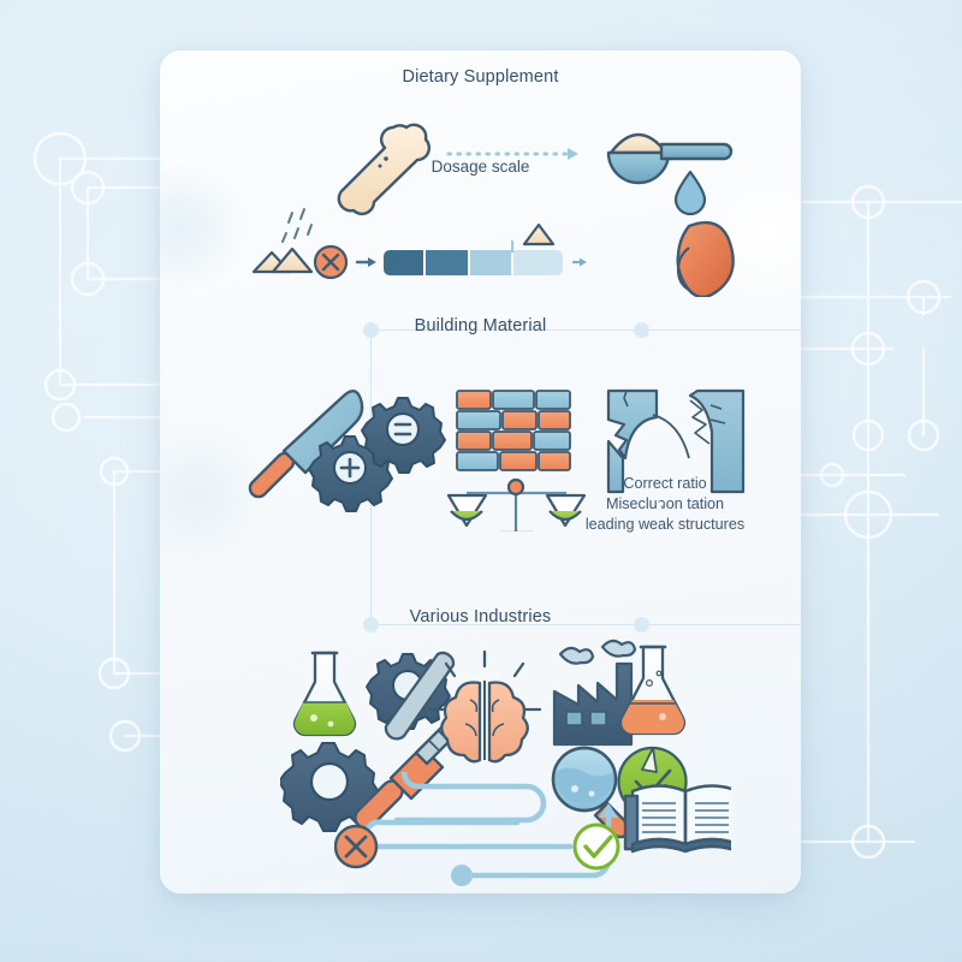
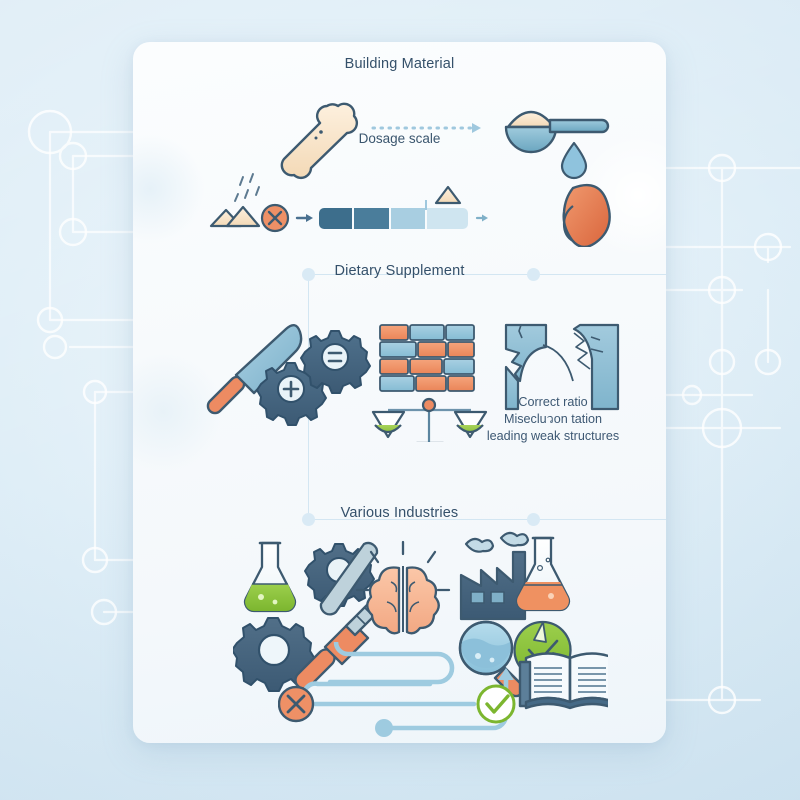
- Dietary Supplement
+ Building Material
  Dosage scale
- Building Material
+ Dietary Supplement
  Correct ratio
  Misecluวon tation
  leading weak structures
  Various Industries
